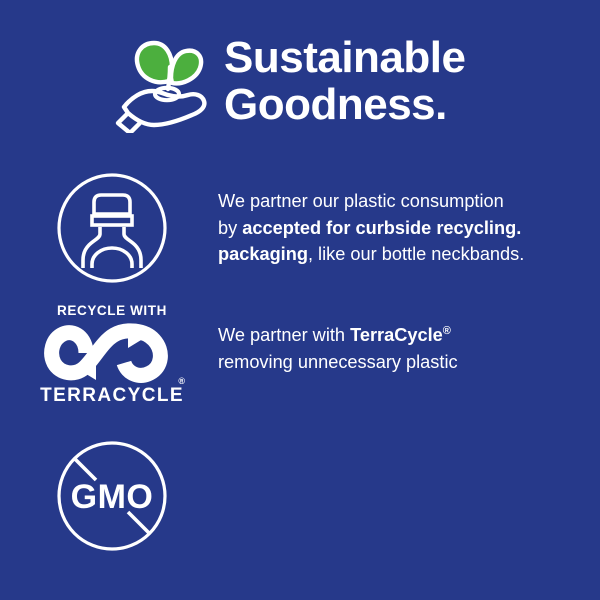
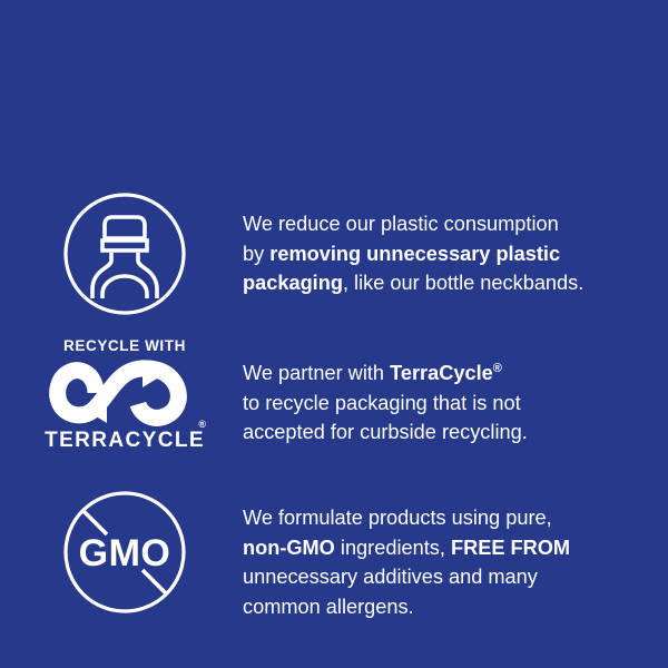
- Sustainable
- Goodness.
- We partner our plastic consumption
+ We reduce our plastic consumption
- by accepted for curbside recycling.
+ by removing unnecessary plastic
  packaging, like our bottle neckbands.
  RECYCLE WITH
  ®
  TERRACYCLE
  We partner with TerraCycle®
+ to recycle packaging that is not
- removing unnecessary plastic
+ accepted for curbside recycling.
  GMO
+ We formulate products using pure,
+ non-GMO ingredients, FREE FROM
+ unnecessary additives and many
+ common allergens.
